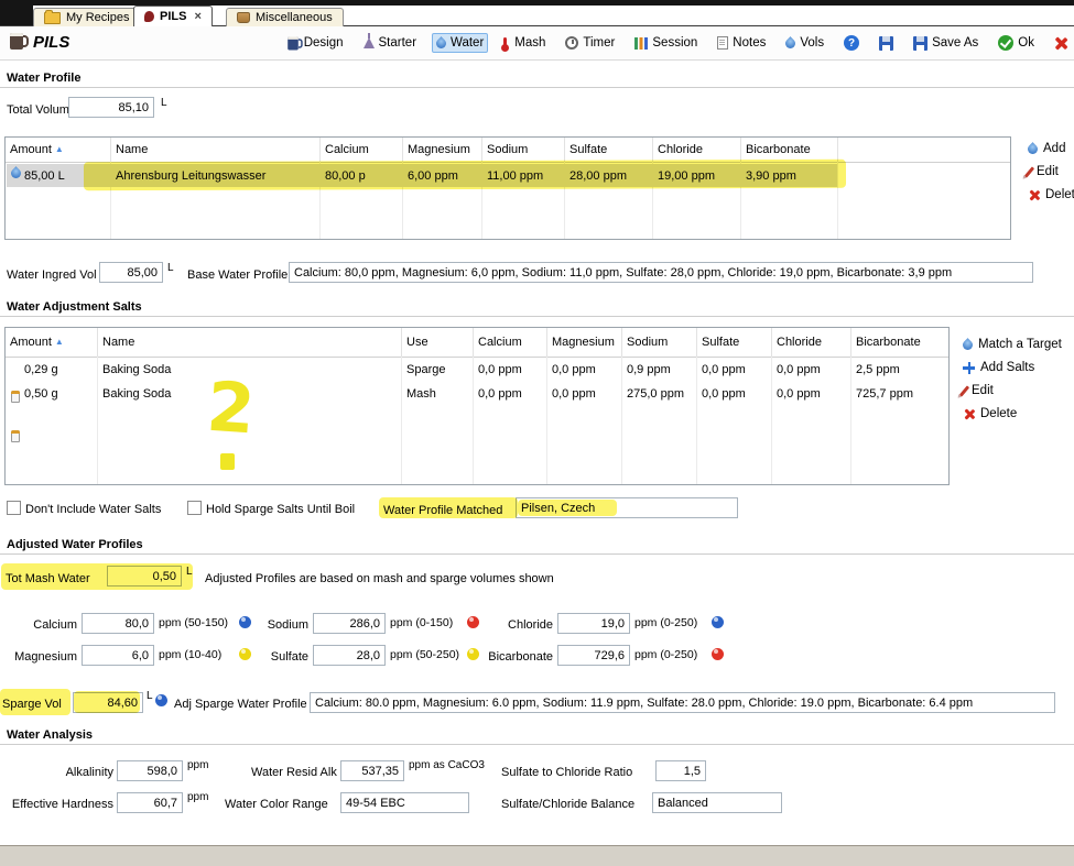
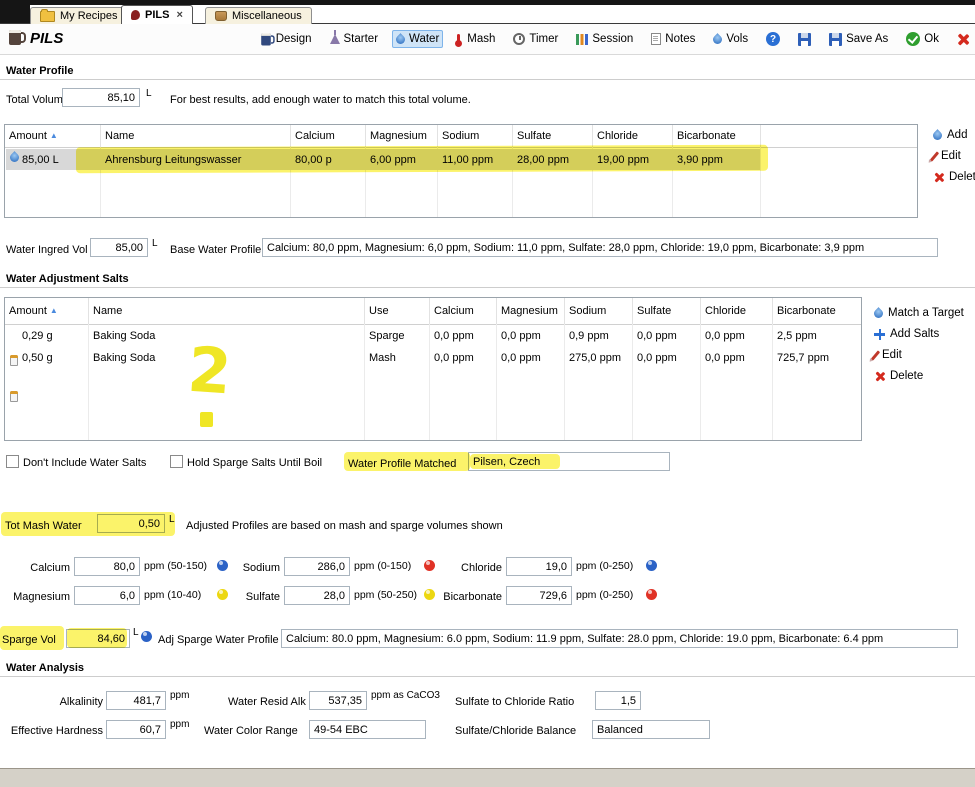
  My Recipes
  PILS
  ×
  Miscellaneous
  PILS
  Design
  Starter
  Water
  Mash
  Timer
  Session
  Notes
  Vols
  ?
  Save As
  Ok
  Water Profile
  Total Volum
  85,10
  L
+ For best results, add enough water to match this total volume.
  Amount
  ▲
  Name
  Calcium
  Magnesium
  Sodium
  Sulfate
  Chloride
  Bicarbonate
  85,00 L
  Ahrensburg Leitungswasser
  80,00 p
  6,00 ppm
  11,00 ppm
  28,00 ppm
  19,00 ppm
  3,90 ppm
  Add
  Edit
  Delet
  Water Ingred Vol
  85,00
  L
  Base Water Profile
  Calcium: 80,0 ppm, Magnesium: 6,0 ppm, Sodium: 11,0 ppm, Sulfate: 28,0 ppm, Chloride: 19,0 ppm, Bicarbonate: 3,9 ppm
  Water Adjustment Salts
  Amount
  ▲
  Name
  Use
  Calcium
  Magnesium
  Sodium
  Sulfate
  Chloride
  Bicarbonate
  0,29 g
  Baking Soda
  Sparge
  0,0 ppm
  0,0 ppm
  0,9 ppm
  0,0 ppm
  0,0 ppm
  2,5 ppm
  0,50 g
  Baking Soda
  Mash
  0,0 ppm
  0,0 ppm
  275,0 ppm
  0,0 ppm
  0,0 ppm
  725,7 ppm
  Match a Target
  Add Salts
  Edit
  Delete
  Don't Include Water Salts
  Hold Sparge Salts Until Boil
  Water Profile Matched
  Pilsen, Czech
- Adjusted Water Profiles
  Tot Mash Water
  0,50
  L
  Adjusted Profiles are based on mash and sparge volumes shown
  Calcium
  80,0
  ppm (50-150)
  Sodium
  286,0
  ppm (0-150)
  Chloride
  19,0
  ppm (0-250)
  Magnesium
  6,0
  ppm (10-40)
  Sulfate
  28,0
  ppm (50-250)
  Bicarbonate
  729,6
  ppm (0-250)
  Sparge Vol
  84,60
  L
  Adj Sparge Water Profile
  Calcium: 80.0 ppm, Magnesium: 6.0 ppm, Sodium: 11.9 ppm, Sulfate: 28.0 ppm, Chloride: 19.0 ppm, Bicarbonate: 6.4 ppm
  Water Analysis
  Alkalinity
- 598,0
+ 481,7
  ppm
  Water Resid Alk
  537,35
  ppm as CaCO3
  Sulfate to Chloride Ratio
  1,5
  Effective Hardness
  60,7
  ppm
  Water Color Range
  49-54 EBC
  Sulfate/Chloride Balance
  Balanced
